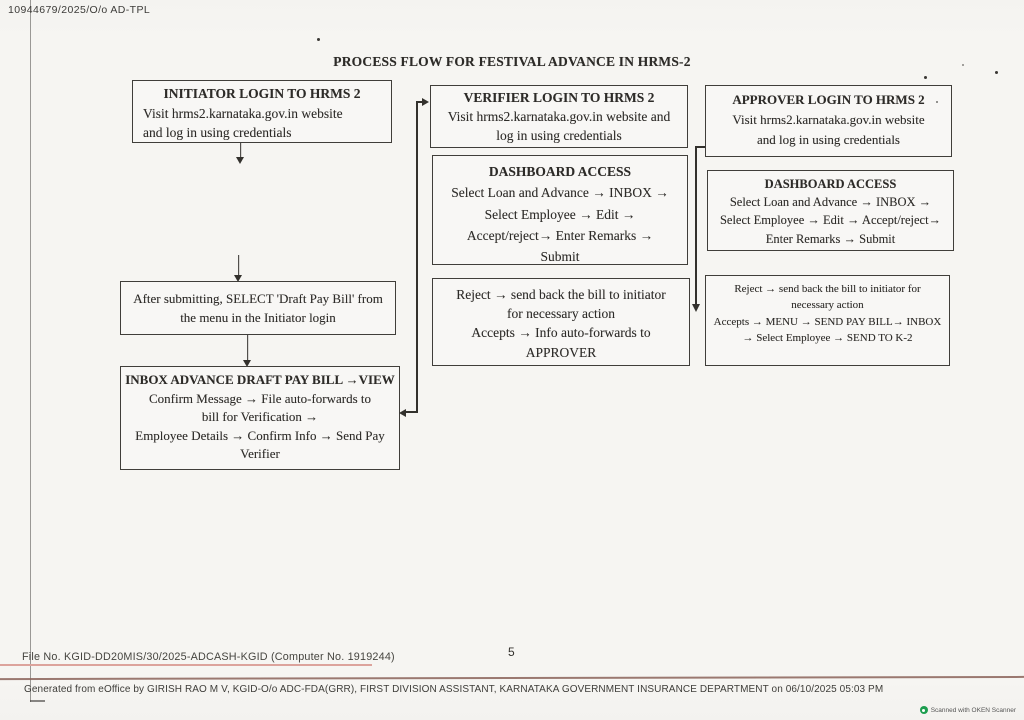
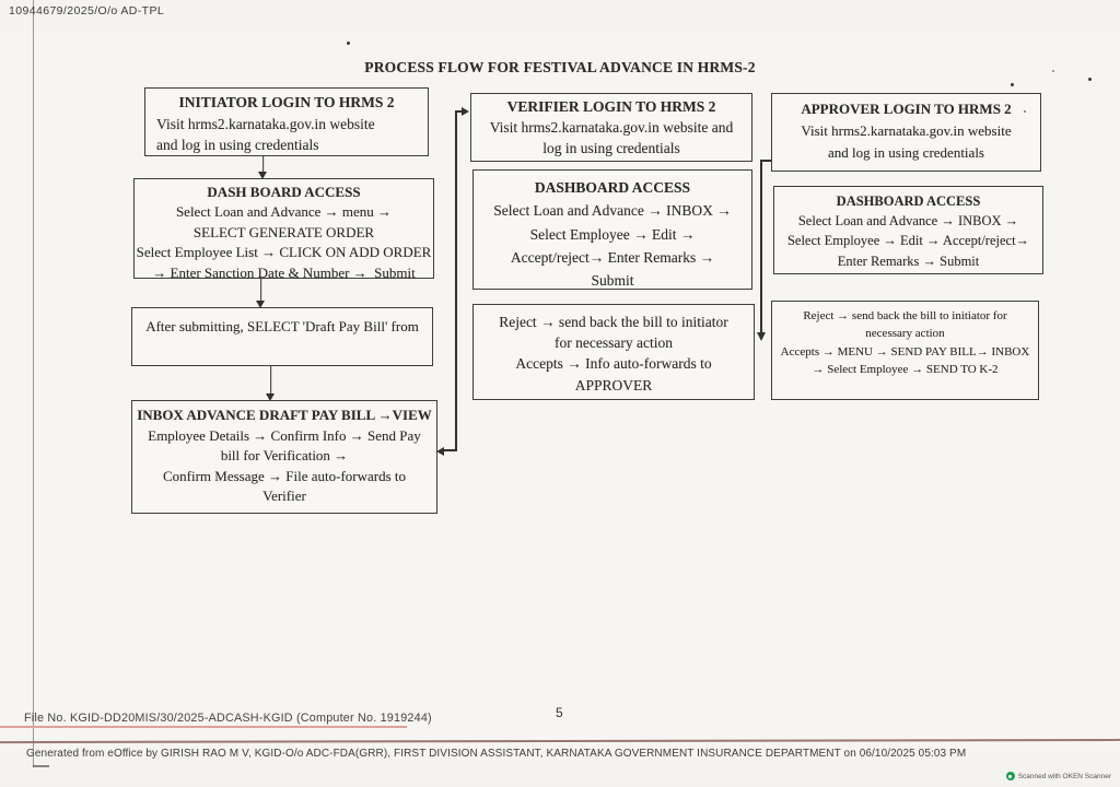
  10944679/2025/O/o AD-TPL
  PROCESS FLOW FOR FESTIVAL ADVANCE IN HRMS-2
  INITIATOR LOGIN TO HRMS 2
  Visit hrms2.karnataka.gov.in website
  and log in using credentials
+ DASH BOARD ACCESS
+ Select Loan and Advance → menu →
+ SELECT GENERATE ORDER
+ Select Employee List → CLICK ON ADD ORDER
+ → Enter Sanction Date & Number → Submit
  After submitting, SELECT 'Draft Pay Bill' from
- the menu in the Initiator login
  INBOX ADVANCE DRAFT PAY BILL →VIEW
- Confirm Message → File auto-forwards to
+ Employee Details → Confirm Info → Send Pay
  bill for Verification →
- Employee Details → Confirm Info → Send Pay
+ Confirm Message → File auto-forwards to
  Verifier
  VERIFIER LOGIN TO HRMS 2
  Visit hrms2.karnataka.gov.in website and
  log in using credentials
  DASHBOARD ACCESS
  Select Loan and Advance → INBOX →
  Select Employee → Edit →
  Accept/reject→ Enter Remarks →
  Submit
  Reject → send back the bill to initiator
  for necessary action
  Accepts → Info auto-forwards to
  APPROVER
  APPROVER LOGIN TO HRMS 2
  Visit hrms2.karnataka.gov.in website
  and log in using credentials
  DASHBOARD ACCESS
  Select Loan and Advance → INBOX →
  Select Employee → Edit → Accept/reject→
  Enter Remarks → Submit
  Reject → send back the bill to initiator for
  necessary action
  Accepts → MENU → SEND PAY BILL→ INBOX
  → Select Employee → SEND TO K-2
  5
  File No. KGID-DD20MIS/30/2025-ADCASH-KGID (Computer No. 1919244)
  Generated from eOffice by GIRISH RAO M V, KGID-O/o ADC-FDA(GRR), FIRST DIVISION ASSISTANT, KARNATAKA GOVERNMENT INSURANCE DEPARTMENT on 06/10/2025 05:03 PM
